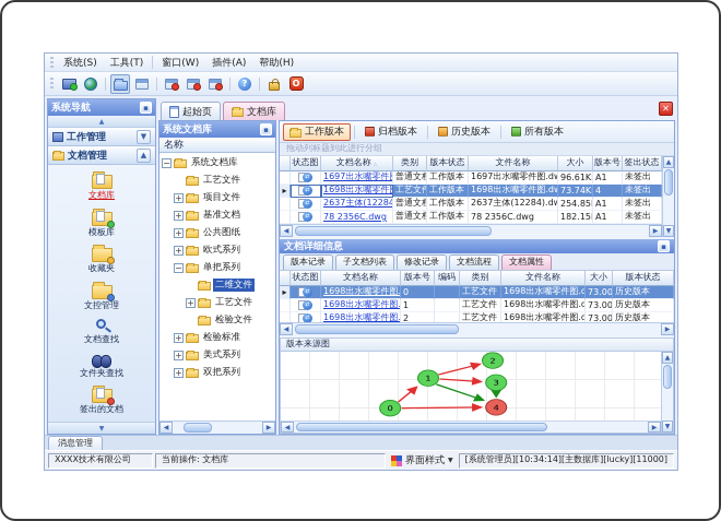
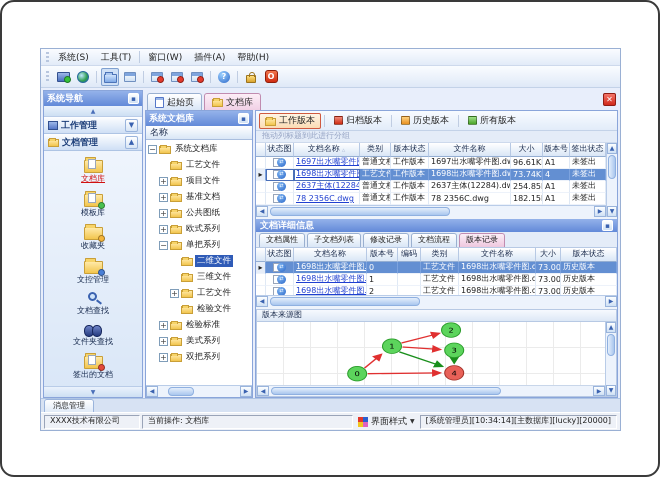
  系统(S)
  工具(T)
  窗口(W)
  插件(A)
  帮助(H)
  ?
  O
  系统导航
  ▪
  工作管理
  ▼
  文档管理
  ▲
  文档库
  模板库
  收藏夹
  文控管理
  文档查找
  文件夹查找
  签出的文档
  起始页
  文档库
  ✕
  系统文档库
  ▪
  名称
  −
  系统文档库
  工艺文件
  +
  项目文件
  +
  基准文档
  +
  公共图纸
  +
  欧式系列
  −
  单把系列
  二维文件
+ 三维文件
  +
  工艺文件
  检验文件
  +
  检验标准
  +
  美式系列
  +
  双把系列
  工作版本
  归档版本
  历史版本
  所有版本
  拖动列标题到此进行分组
  状态图
  文档名称
  ▵
  类别
  版本状态
  文件名称
  大小
  版本号
  签出状态
  普通文档
  工作版本
  1697出水嘴零件图.dw
  96.61K
  A1
  未签出
  ▸
  工艺文件
  工作版本
  1698出水嘴零件图.d
  73.74K
  4
  未签出
  2637主体(12284
  普通文档
  工作版本
  2637主体(12284).dw
  254.85
  A1
  未签出
  78 2356C.dwg
  普通文档
  工作版本
  78 2356C.dwg
  182.15
  A1
  未签出
  文档详细信息
  ▪
- 版本记录
+ 文档属性
  子文档列表
  修改记录
  文档流程
- 文档属性
+ 版本记录
  状态图
  文档名称
  版本号
  编码
  类别
  文件名称
  大小
  版本状态
  ▸
  1698出水嘴零件图.
  0
  工艺文件
  1698出水嘴零件图.d
  73.00
  历史版本
  1698出水嘴零件图.
  1
  工艺文件
  1698出水嘴零件图.d
  73.00
  历史版本
  1698出水嘴零件图.
  2
  工艺文件
  1698出水嘴零件图.d
  73.00
  历史版本
  版本来源图
  消息管理
  XXXX技术有限公司
  当前操作: 文档库
  界面样式
- [系统管理员][10:34:14][主数据库][lucky][11000]
+ [系统管理员][10:34:14][主数据库][lucky][20000]
